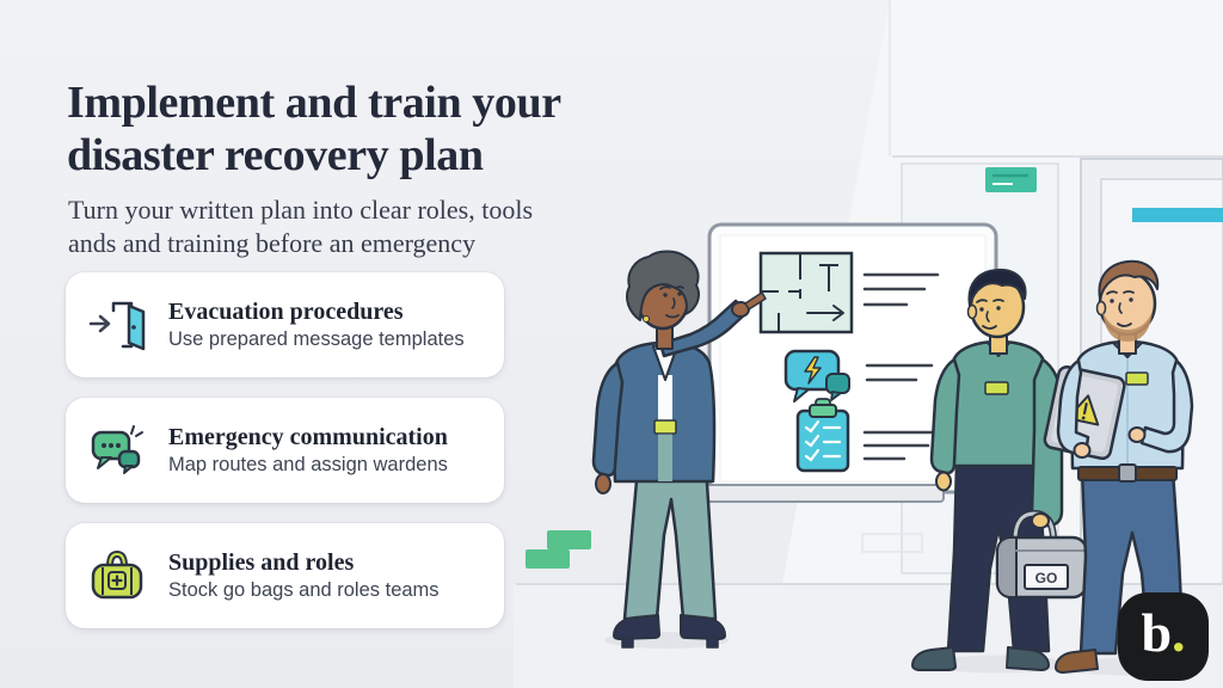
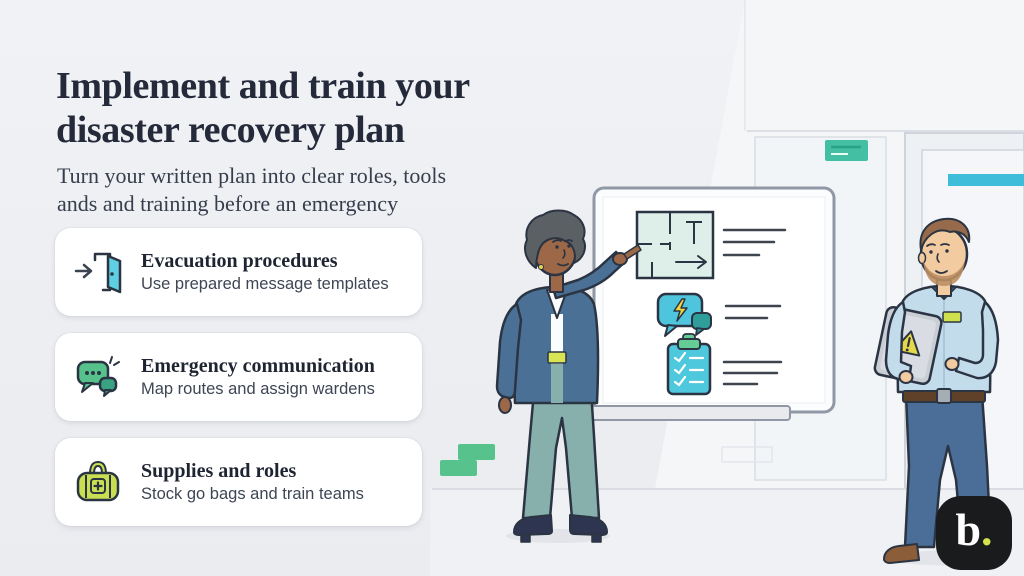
- GO
  Implement and train your
  disaster recovery plan
  Turn your written plan into clear roles, tools
  ands and training before an emergency
  Evacuation procedures
  Use prepared message templates
  Emergency communication
  Map routes and assign wardens
  Supplies and roles
- Stock go bags and roles teams
+ Stock go bags and train teams
  b.
